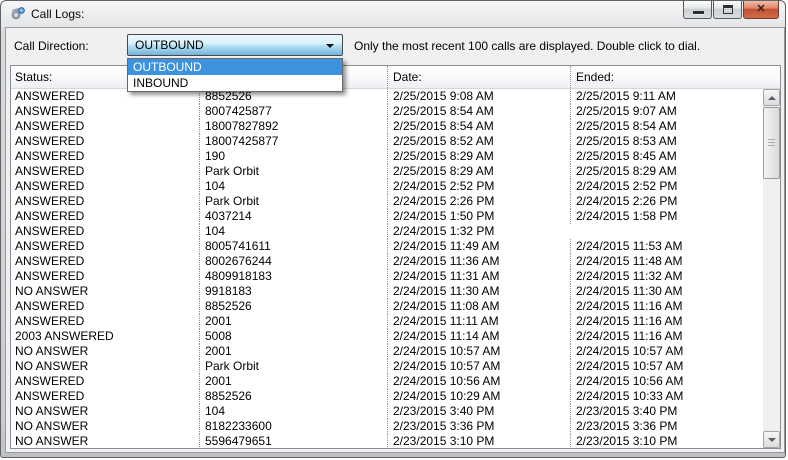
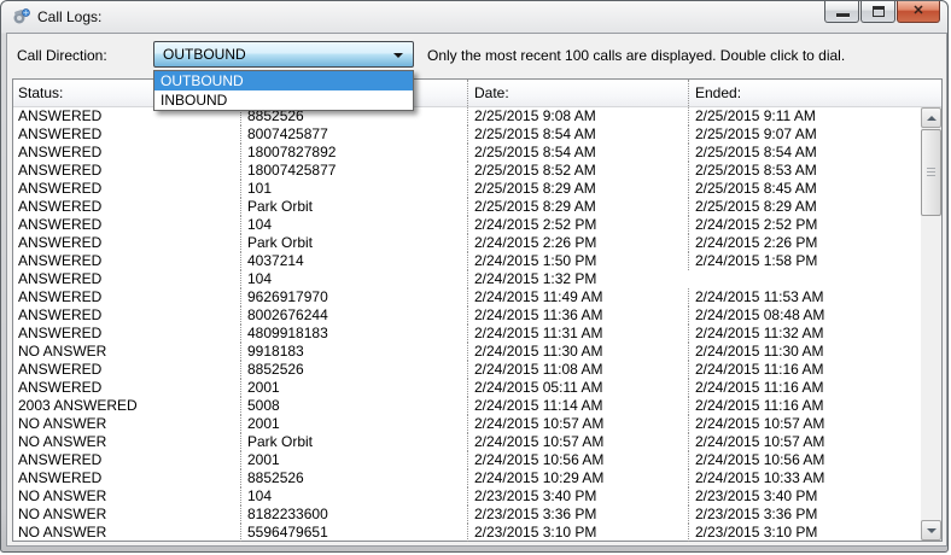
  Call Logs:
  ✕
  Call Direction:
  OUTBOUND
  Only the most recent 100 calls are displayed. Double click to dial.
  Status:
  Date:
  Ended:
  ANSWERED
  8852526
  2/25/2015 9:08 AM
  2/25/2015 9:11 AM
  ANSWERED
  8007425877
  2/25/2015 8:54 AM
  2/25/2015 9:07 AM
  ANSWERED
  18007827892
  2/25/2015 8:54 AM
  2/25/2015 8:54 AM
  ANSWERED
  18007425877
  2/25/2015 8:52 AM
  2/25/2015 8:53 AM
  ANSWERED
- 190
+ 101
  2/25/2015 8:29 AM
  2/25/2015 8:45 AM
  ANSWERED
  Park Orbit
  2/25/2015 8:29 AM
  2/25/2015 8:29 AM
  ANSWERED
  104
  2/24/2015 2:52 PM
  2/24/2015 2:52 PM
  ANSWERED
  Park Orbit
  2/24/2015 2:26 PM
  2/24/2015 2:26 PM
  ANSWERED
  4037214
  2/24/2015 1:50 PM
  2/24/2015 1:58 PM
  ANSWERED
  104
  2/24/2015 1:32 PM
  ANSWERED
- 8005741611
+ 9626917970
  2/24/2015 11:49 AM
  2/24/2015 11:53 AM
  ANSWERED
  8002676244
  2/24/2015 11:36 AM
- 2/24/2015 11:48 AM
+ 2/24/2015 08:48 AM
  ANSWERED
  4809918183
  2/24/2015 11:31 AM
  2/24/2015 11:32 AM
  NO ANSWER
  9918183
  2/24/2015 11:30 AM
  2/24/2015 11:30 AM
  ANSWERED
  8852526
  2/24/2015 11:08 AM
  2/24/2015 11:16 AM
  ANSWERED
  2001
- 2/24/2015 11:11 AM
+ 2/24/2015 05:11 AM
  2/24/2015 11:16 AM
  2003 ANSWERED
  5008
  2/24/2015 11:14 AM
  2/24/2015 11:16 AM
  NO ANSWER
  2001
  2/24/2015 10:57 AM
  2/24/2015 10:57 AM
  NO ANSWER
  Park Orbit
  2/24/2015 10:57 AM
  2/24/2015 10:57 AM
  ANSWERED
  2001
  2/24/2015 10:56 AM
  2/24/2015 10:56 AM
  ANSWERED
  8852526
  2/24/2015 10:29 AM
  2/24/2015 10:33 AM
  NO ANSWER
  104
  2/23/2015 3:40 PM
  2/23/2015 3:40 PM
  NO ANSWER
  8182233600
  2/23/2015 3:36 PM
  2/23/2015 3:36 PM
  NO ANSWER
  5596479651
  2/23/2015 3:10 PM
  2/23/2015 3:10 PM
  OUTBOUND
  INBOUND
